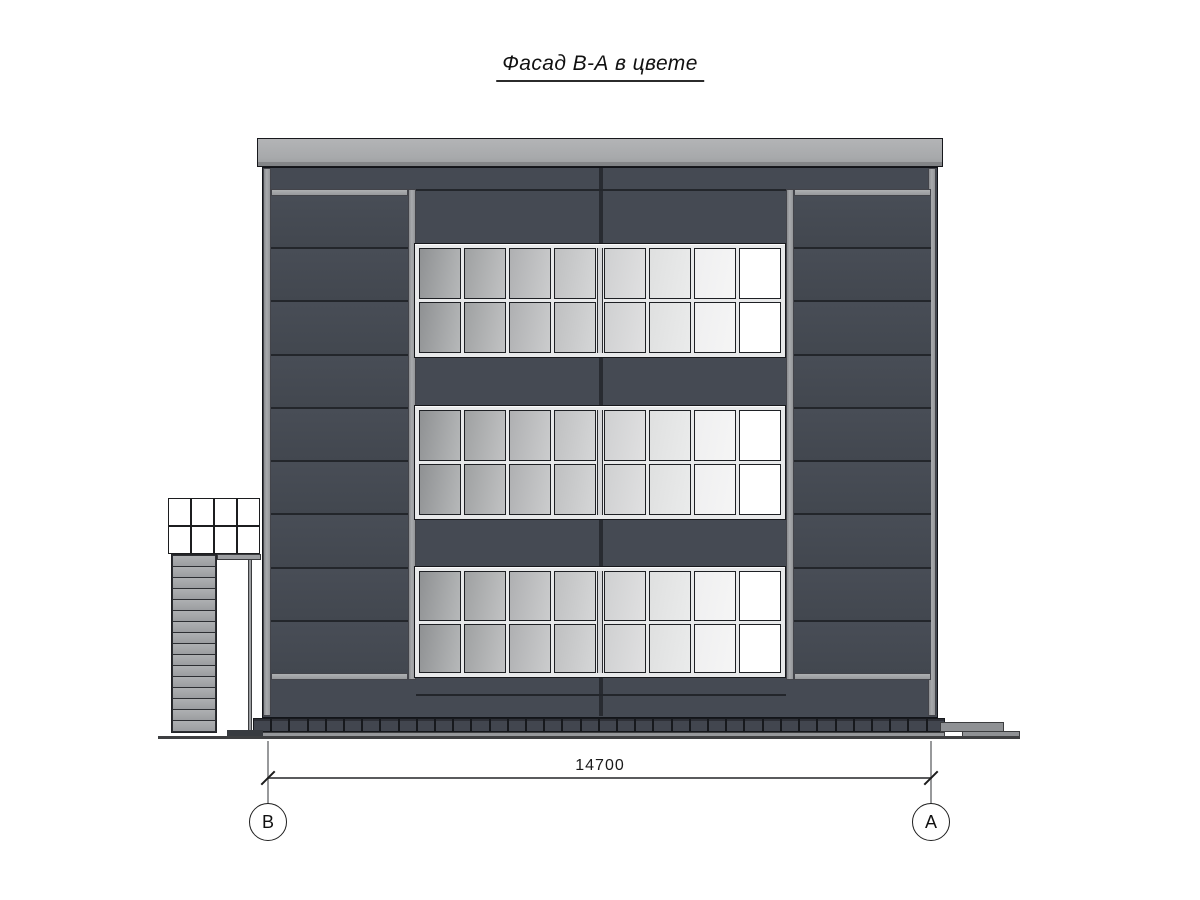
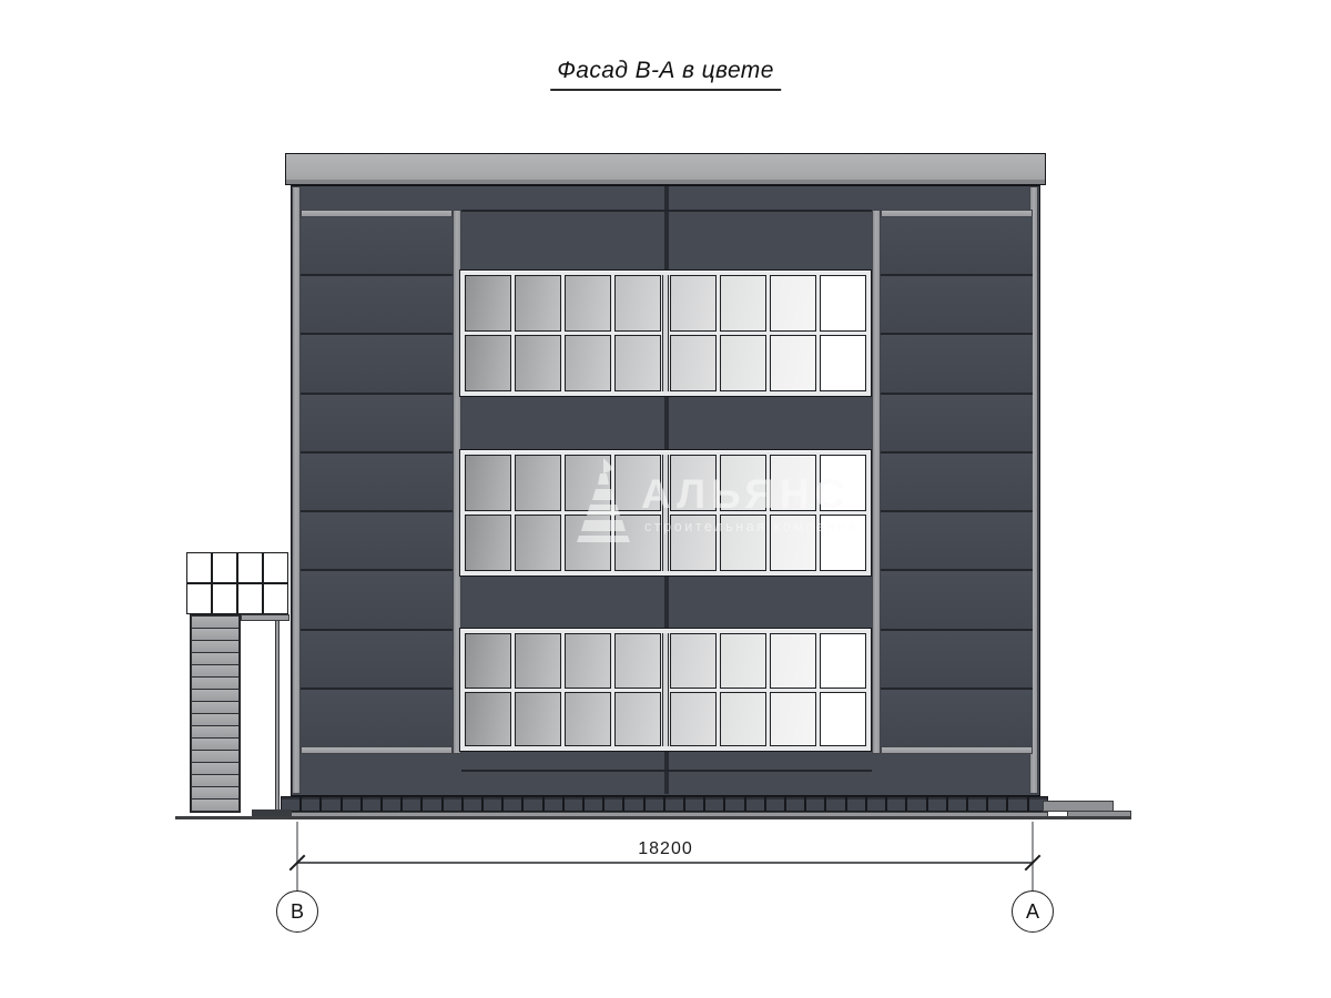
  Фасад В-А в цвете
+ АЛЬЯНС
+ строительная компания
- 14700
+ 18200
  В
  А
